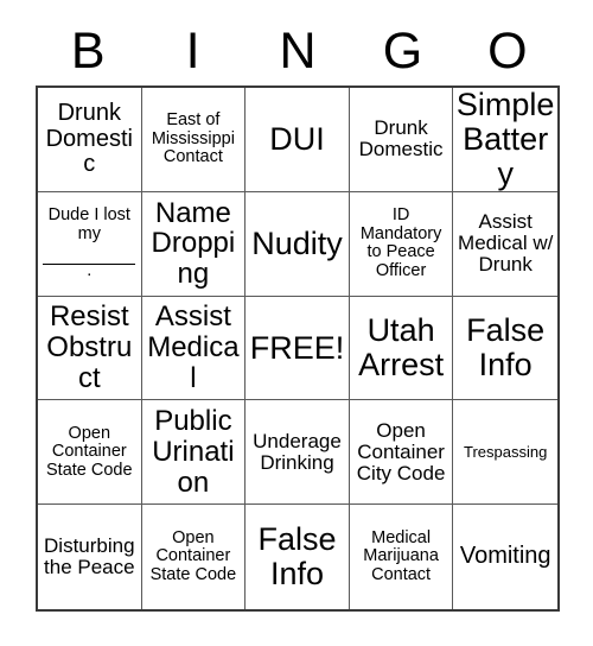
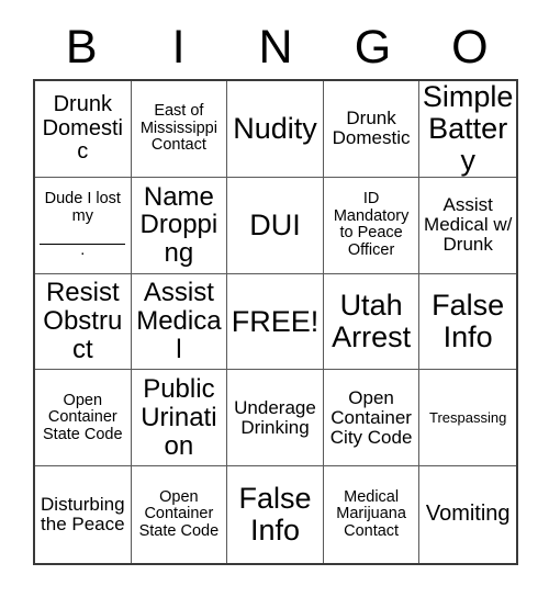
  B
  I
  N
  G
  O
  Drunk Domestic
  East of Mississippi Contact
- DUI
+ Nudity
  Drunk Domestic
  Simple Battery
  Dude I lost my
  .
  Name Dropping
- Nudity
+ DUI
  ID Mandatory to Peace Officer
  Assist Medical w/ Drunk
  Resist Obstruct
  Assist Medical
  FREE!
  Utah Arrest
  False Info
  Open Container State Code
  Public Urination
  Underage Drinking
  Open Container City Code
  Trespassing
  Disturbing the Peace
  Open Container State Code
  False Info
  Medical Marijuana Contact
  Vomiting
